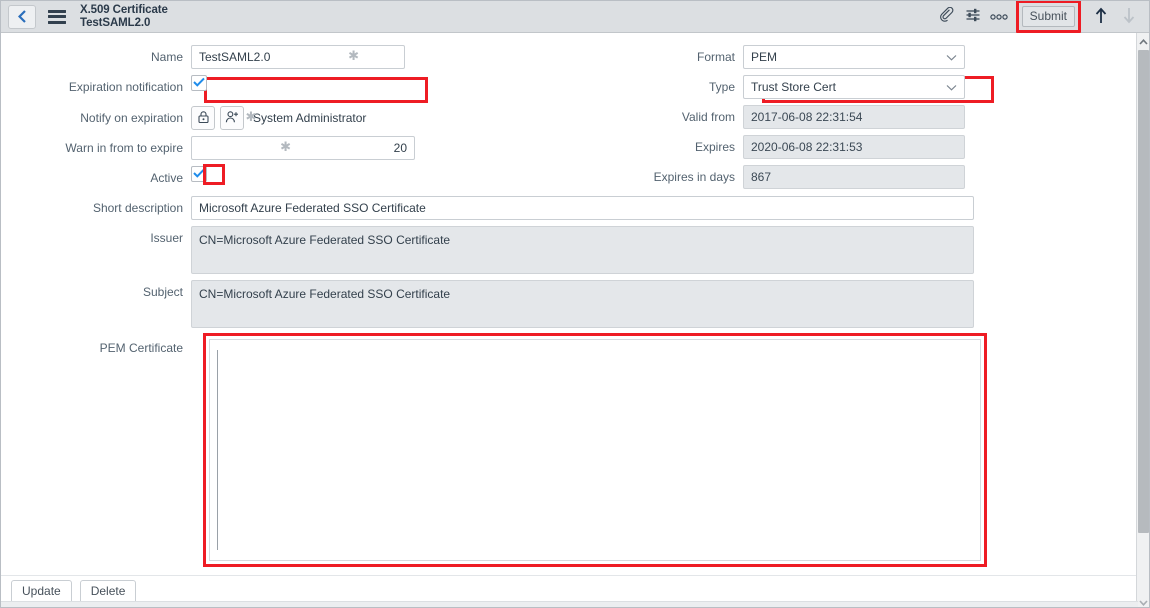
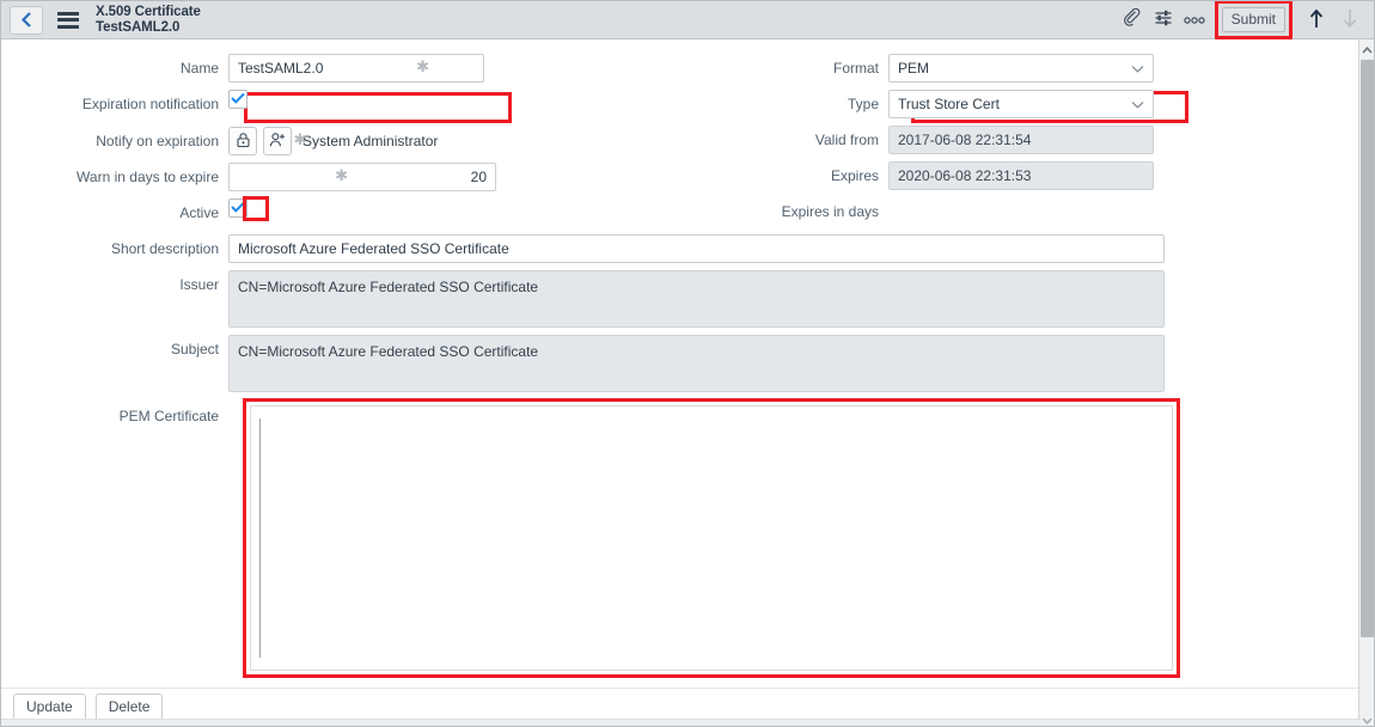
  X.509 Certificate
  TestSAML2.0
  Submit
  ✱
  Name
  TestSAML2.0
  Expiration notification
  ✱
  Notify on expiration
  System Administrator
  ✱
- Warn in from to expire
+ Warn in days to expire
  20
  Active
  Short description
  Microsoft Azure Federated SSO Certificate
  Issuer
  CN=Microsoft Azure Federated SSO Certificate
  Subject
  CN=Microsoft Azure Federated SSO Certificate
  PEM Certificate
  Format
  PEM
  Type
  Trust Store Cert
  Valid from
  2017-06-08 22:31:54
  Expires
  2020-06-08 22:31:53
  Expires in days
- 867
  Update
  Delete
